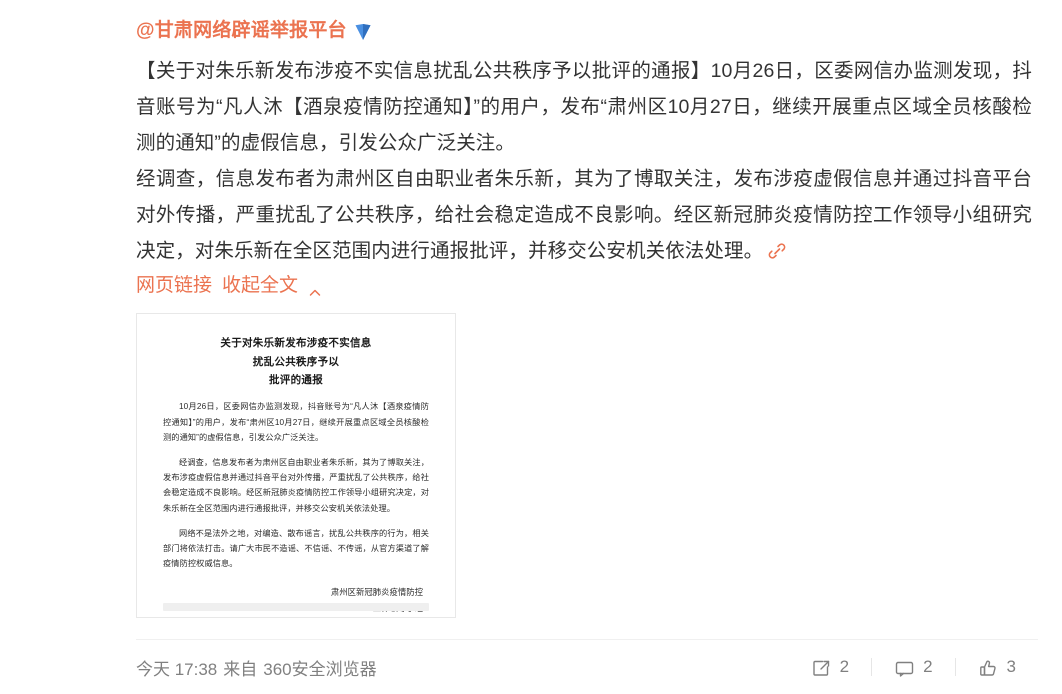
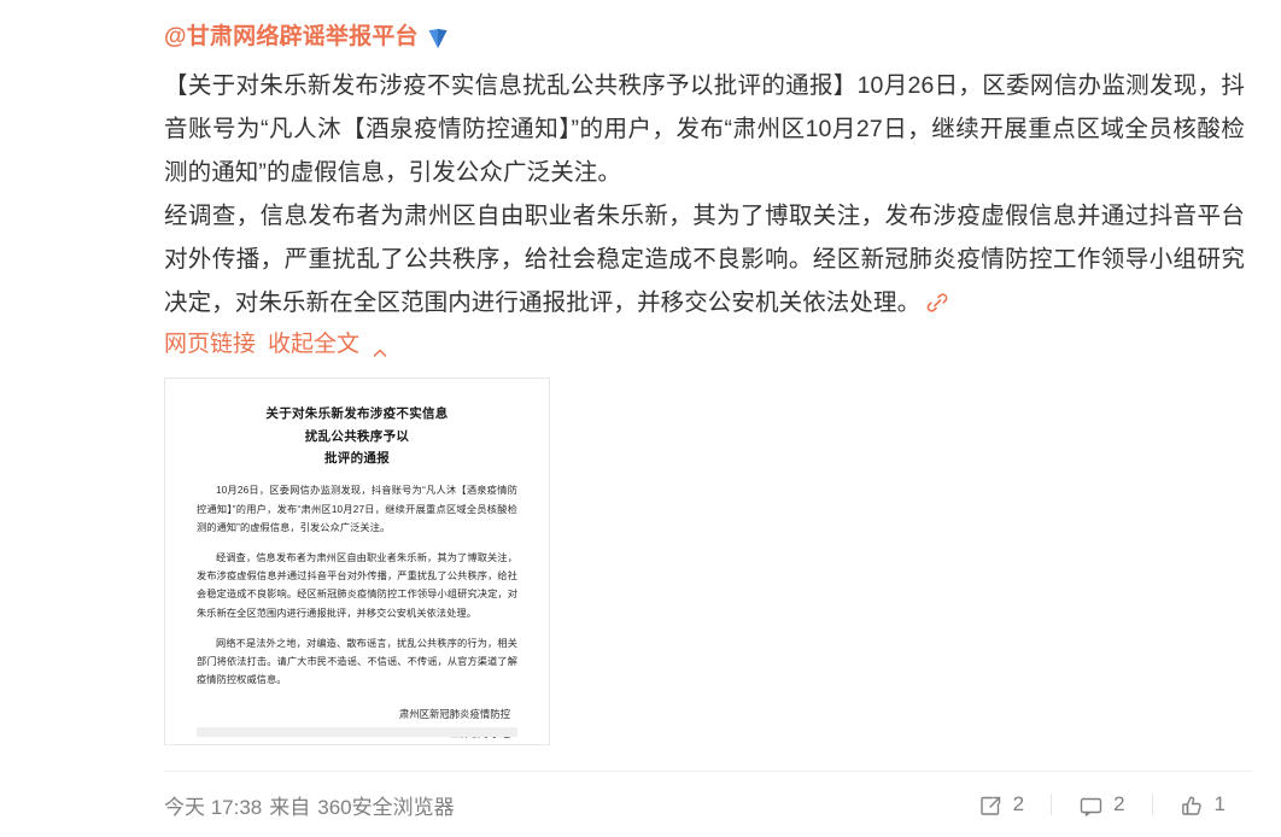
  @甘肃网络辟谣举报平台
  【关于对朱乐新发布涉疫不实信息扰乱公共秩序予以批评的通报】10月26日，区委网信办监测发现，抖音账号为“凡人沐【酒泉疫情防控通知】”的用户，发布“肃州区10月27日，继续开展重点区域全员核酸检测的通知”的虚假信息，引发公众广泛关注。
  经调查，信息发布者为肃州区自由职业者朱乐新，其为了博取关注，发布涉疫虚假信息并通过抖音平台对外传播，严重扰乱了公共秩序，给社会稳定造成不良影响。经区新冠肺炎疫情防控工作领导小组研究决定，对朱乐新在全区范围内进行通报批评，并移交公安机关依法处理。
  网页链接
  收起全文
  关于对朱乐新发布涉疫不实信息
  扰乱公共秩序予以
  批评的通报
  10月26日，区委网信办监测发现，抖音账号为“凡人沐【酒泉疫情防控通知】”的用户，发布“肃州区10月27日，继续开展重点区域全员核酸检测的通知”的虚假信息，引发公众广泛关注。
  经调查，信息发布者为肃州区自由职业者朱乐新，其为了博取关注，发布涉疫虚假信息并通过抖音平台对外传播，严重扰乱了公共秩序，给社会稳定造成不良影响。经区新冠肺炎疫情防控工作领导小组研究决定，对朱乐新在全区范围内进行通报批评，并移交公安机关依法处理。
  网络不是法外之地，对编造、散布谣言，扰乱公共秩序的行为，相关部门将依法打击。请广大市民不造谣、不信谣、不传谣，从官方渠道了解疫情防控权威信息。
  肃州区新冠肺炎疫情防控
  今天 17:38
  来自
  360安全浏览器
  2
  2
- 3
+ 1
